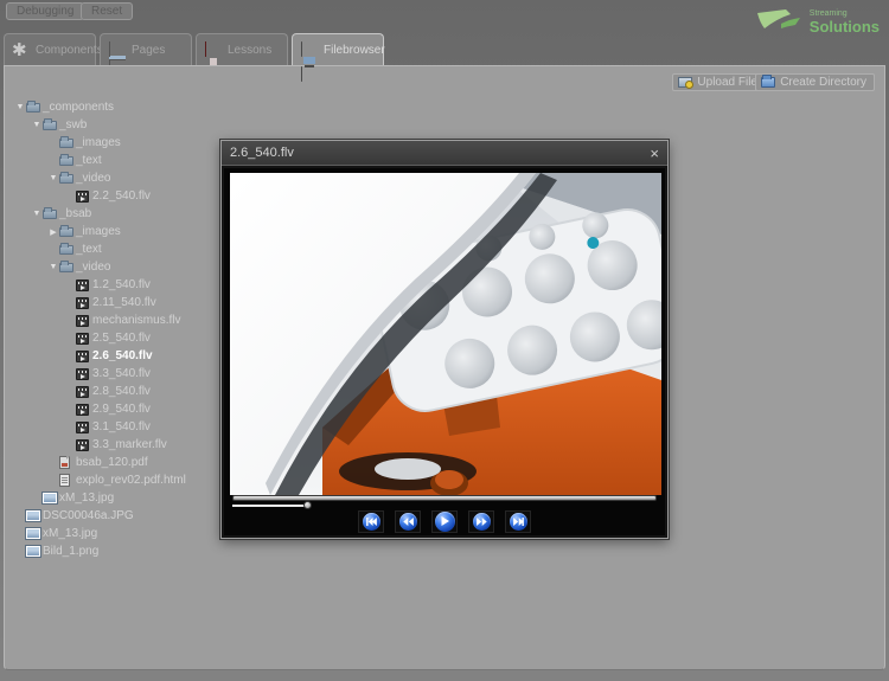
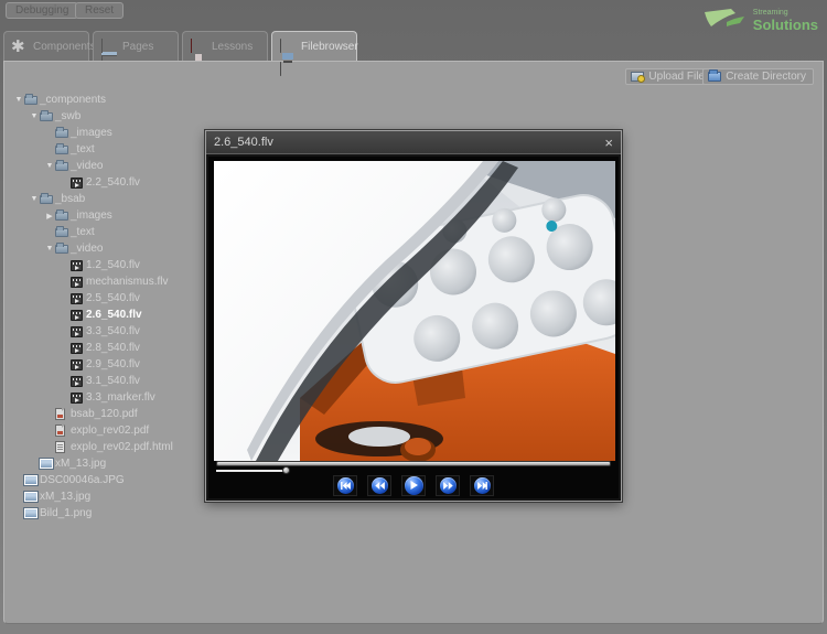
  Debugging
  Reset
  Solutions
  Component
  Pages
  Lessons
  Filebrowser
  Upload Fil
  Create Directory
  _components
  _swb
  _images
  _text
  _video
  2.2_540.flv
  _bsab
  _images
  _text
  _video
  1.2_540.flv
- 2.11_540.flv
  mechanismus.flv
  2.5_540.flv
  2.6_540.flv
  3.3_540.flv
  2.8_540.flv
  2.9_540.flv
  3.1_540.flv
  3.3_marker.flv
  bsab_120.pdf
+ explo_rev02.pdf
  explo_rev02.pdf.html
  xM_13.jpg
  DSC00046a.JPG
  xM_13.jpg
  Bild_1.png
  2.6_540.flv
  ×
